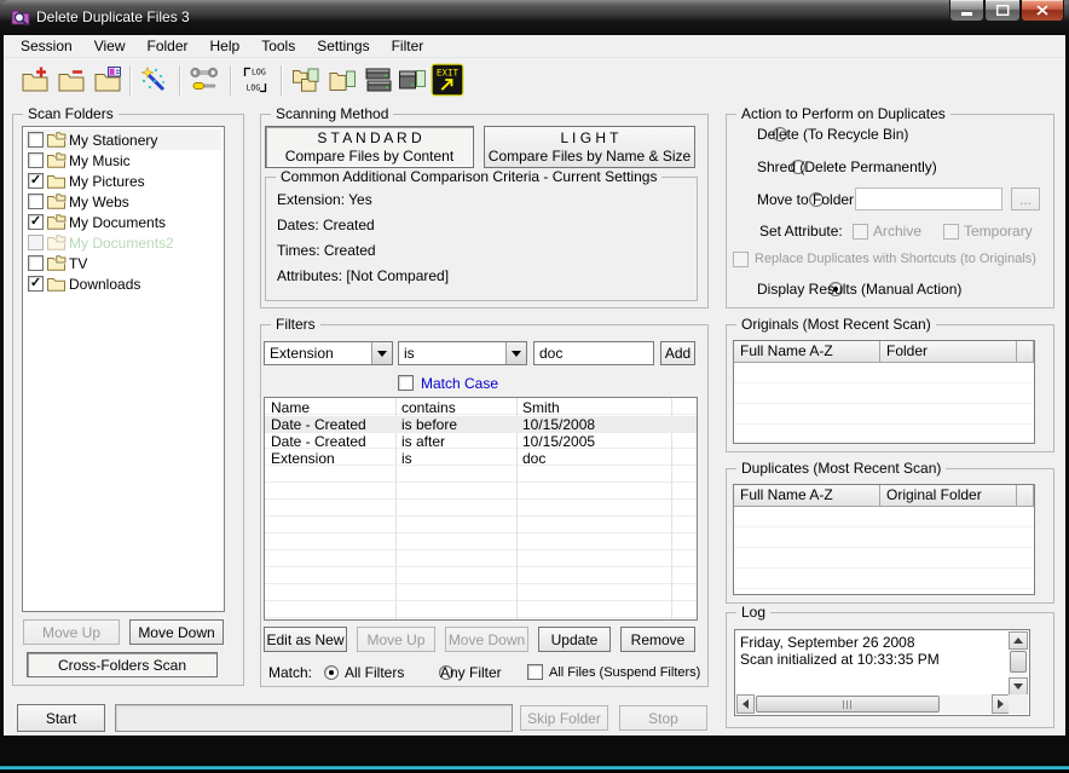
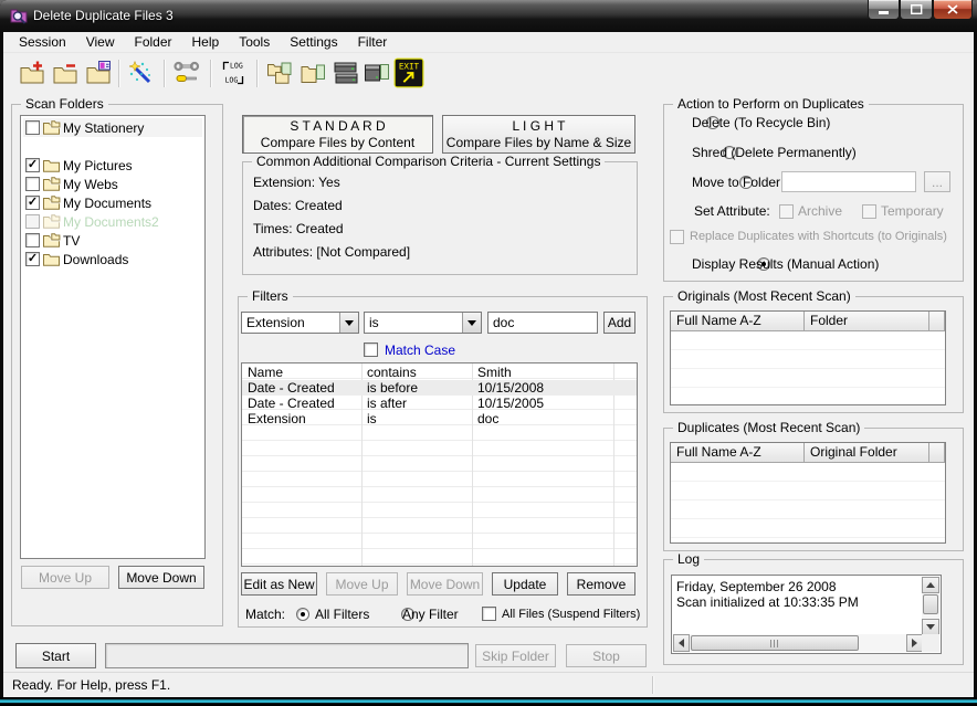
  Delete Duplicate Files 3
  Session
  View
  Folder
  Help
  Tools
  Settings
  Filter
  LOG
  LOG
  EXIT
  Scan Folders
  My Stationery
- My Music
  ✓
  My Pictures
  My Webs
  ✓
  My Documents
  My Documents2
  TV
  ✓
  Downloads
  Move Up
  Move Down
- Cross-Folders Scan
- Scanning Method
  S T A N D A R D
  Compare Files by Content
  L I G H T
  Compare Files by Name & Size
  Common Additional Comparison Criteria - Current Settings
  Extension: Yes
  Dates: Created
  Times: Created
  Attributes: [Not Compared]
  Filters
  Extension
  is
  doc
  Add
  Match Case
  Name
  contains
  Smith
  Date - Created
  is before
  10/15/2008
  Date - Created
  is after
  10/15/2005
  Extension
  is
  doc
  Edit as New
  Move Up
  Move Down
  Update
  Remove
  Match:
  All Filters
  Any Filter
  All Files (Suspend Filters)
  Action to Perform on Duplicates
  Delete (To Recycle Bin)
  Shred (Delete Permanently)
  Move to Folder
  ...
  Set Attribute:
  Archive
  Temporary
  Replace Duplicates with Shortcuts (to Originals)
  Display Results (Manual Action)
  Originals (Most Recent Scan)
  Full Name A-Z
  Folder
  Duplicates (Most Recent Scan)
  Full Name A-Z
  Original Folder
  Log
  Friday, September 26 2008
  Scan initialized at 10:33:35 PM
  Start
  Skip Folder
  Stop
+ Ready. For Help, press F1.
